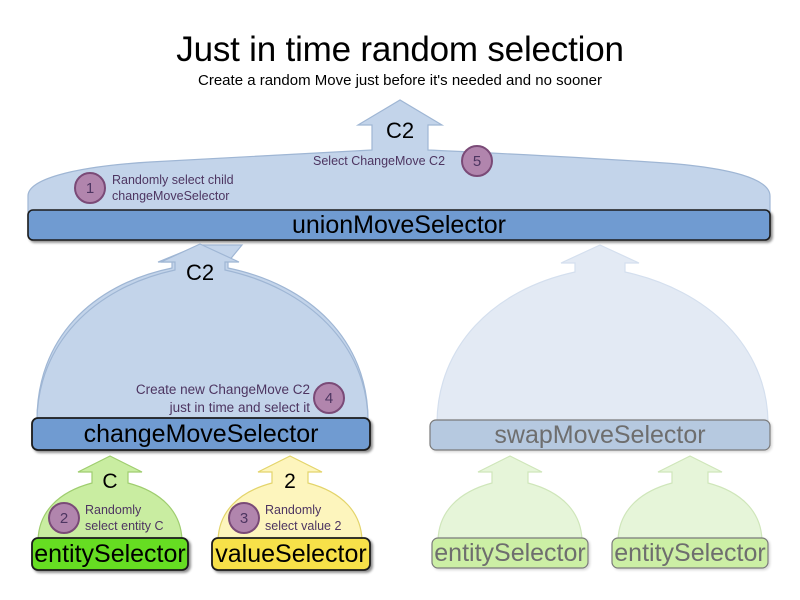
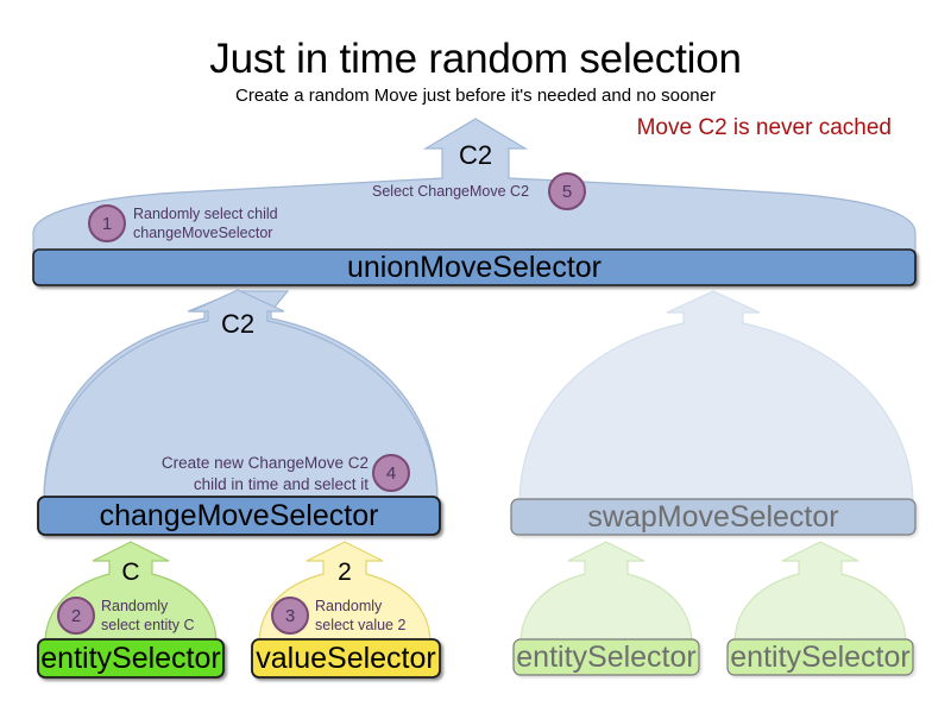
  Just in time random selection
  Create a random Move just before it's needed and no sooner
+ Move C2 is never cached
  C2
  C2
  C
  2
  unionMoveSelector
  changeMoveSelector
  swapMoveSelector
  entitySelector
  valueSelector
  entitySelector
  entitySelector
  Randomly select child
  changeMoveSelector
  1
  Select ChangeMove C2
  5
  Create new ChangeMove C2
- just in time and select it
+ child in time and select it
  4
  Randomly
  select entity C
  2
  Randomly
  select value 2
  3
